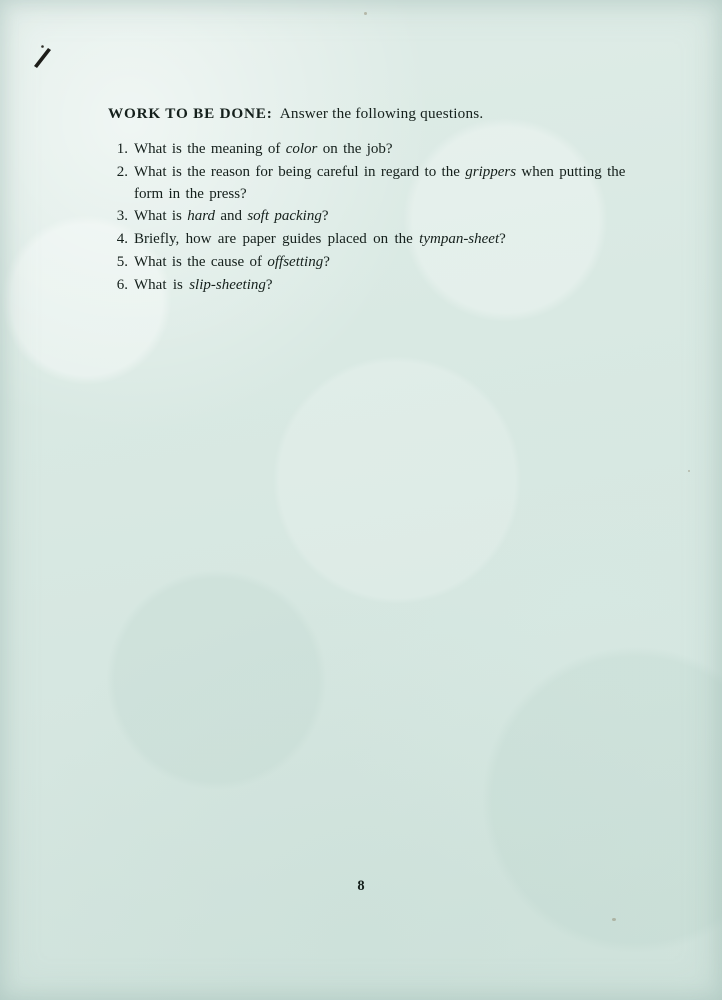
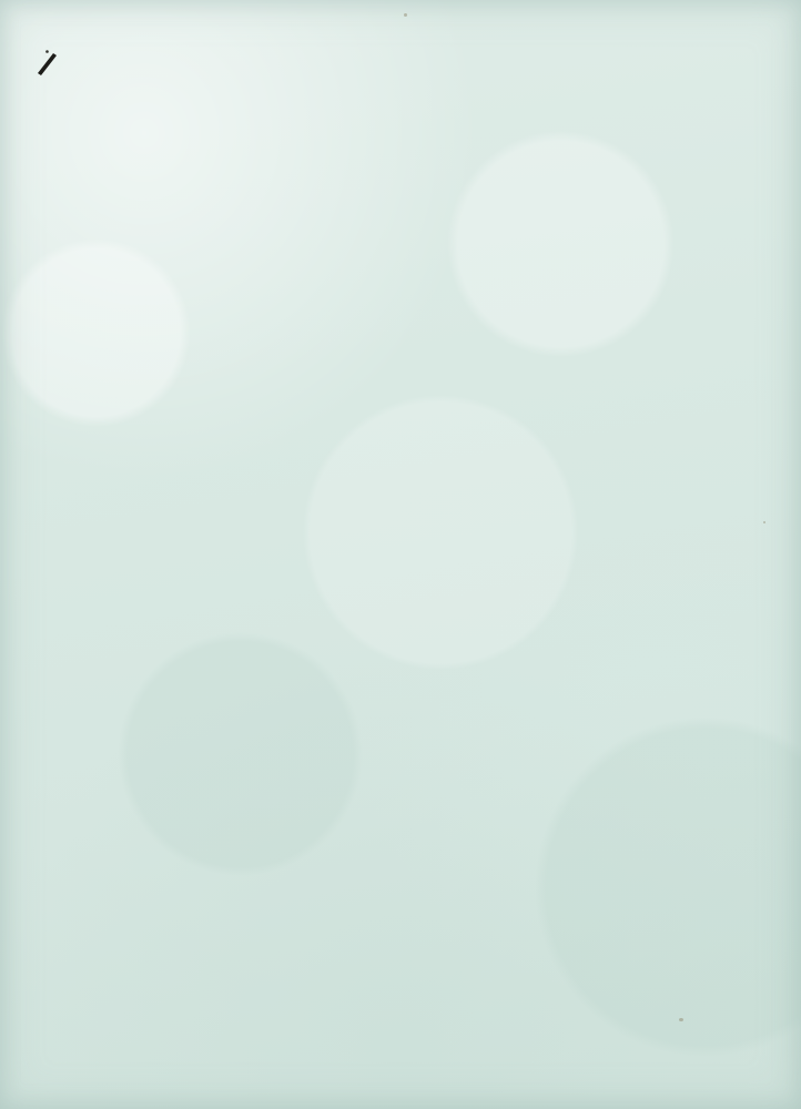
- WORK TO BE DONE: Answer the following questions.
- 1.
- What is the meaning of color on the job?
- 2.
- What is the reason for being careful in regard to the grippers when putting the form in the press?
- 3.
- What is hard and soft packing?
- 4.
- Briefly, how are paper guides placed on the tympan-sheet?
- 5.
- What is the cause of offsetting?
- 6.
- What is slip-sheeting?
- 8
